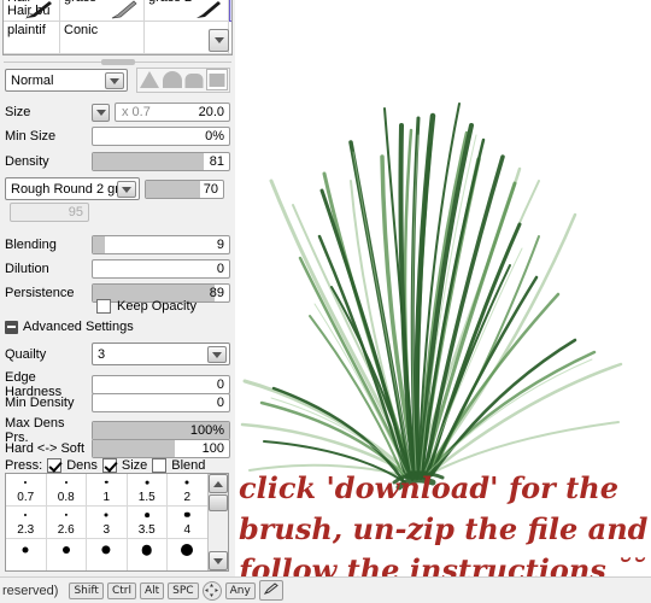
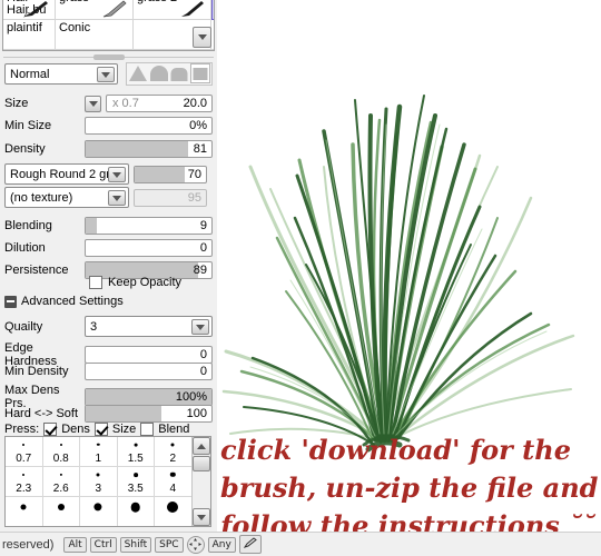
  Hairu
  plaintif
  Conic
  Normal
  Size
  x 0.7
  20.0
  Min Size
  0%
  Density
  81
  Rough Round 2 g
  70
+ (no texture)
  95
  Blending
  9
  Dilution
  0
  Persistence
  89
  Keep Opacity
  Advanced Settings
  Quailty
  3
  Edge Hardness
  0
  Min Density
  0
  Max Dens Prs.
  100%
  Hard <-> Soft
  100
  Press:
  Dens
  Size
  Blend
  0.7
  0.8
  1
  1.5
  2
  2.3
  2.6
  3
  3.5
  4
  click 'download' for the
  brush, un-zip the file and
  follow the instructions ˘˘
  reserved)
- Shift
+ Alt
  Ctrl
- Alt
+ Shift
  SPC
  Any
